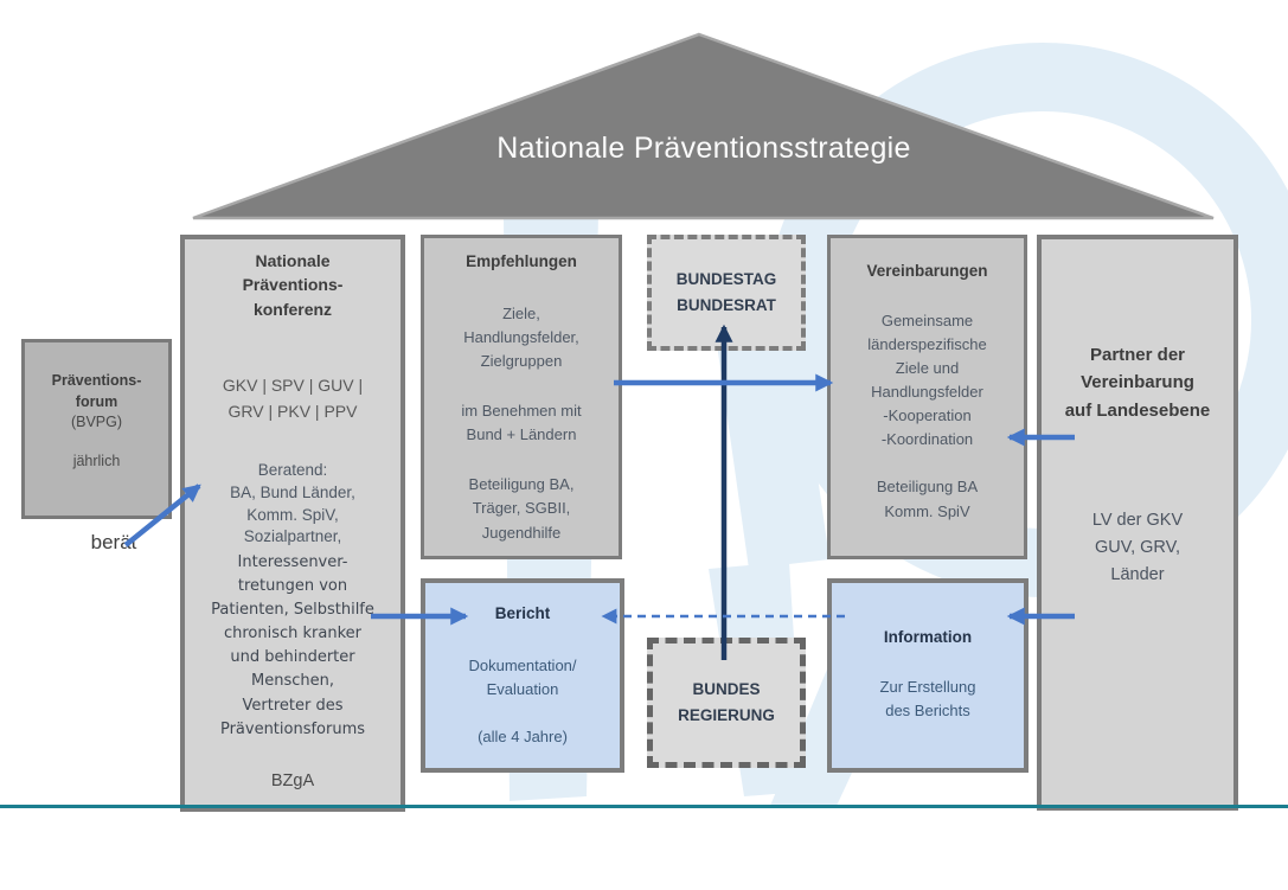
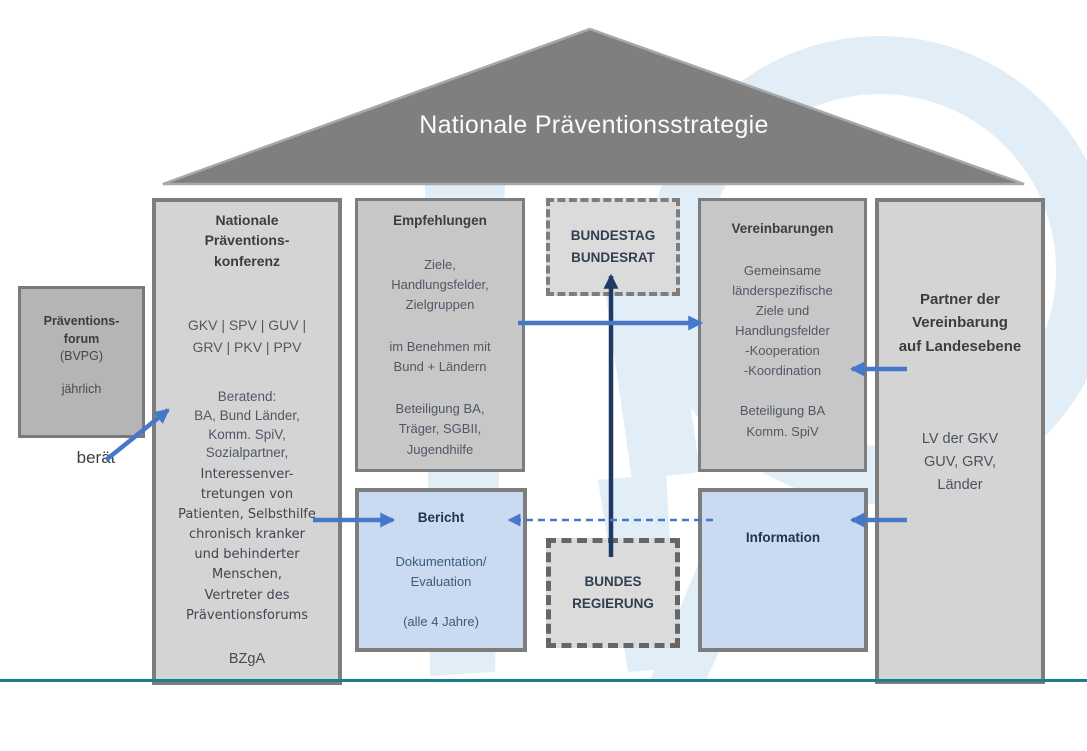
  Nationale Präventionsstrategie
  Präventions-
  forum
  (BVPG)
  jährlich
  bert
  Nationale
  Präventions-
  konferenz
  GKV | SPV | GUV |
  GRV | PKV | PPV
  Beratend:
  BA, Bund Länder,
  Komm. SpiV,
  Sozialpartner,
  Interessenver-
  tretungen von
  Patienten, Selbsthilfe
  chronisch kranker
  und behinderter
  Menschen,
  Vertreter des
  Präventionsforums
  BZgA
  Empfehlungen
  Ziele,
  Handlungsfelder,
  Zielgruppen
  im Benehmen mit
  Bund + Ländern
  Beteiligung BA,
  Träger, SGBII,
  Jugendhilfe
  BUNDESTAG
  BUNDESRAT
  Vereinbarungen
  Gemeinsame
  länderspezifische
  Ziele und
  Handlungsfelder
  -Kooperation
  -Koordination
  Beteiligung BA
  Komm. SpiV
  Partner der
  Vereinbarung
  auf Landesebene
  LV der GKV
  GUV, GRV,
  Länder
  Bericht
  Dokumentation/
  Evaluation
  (alle 4 Jahre)
  BUNDES
  REGIERUNG
  Information
- Zur Erstellung
- des Berichts
